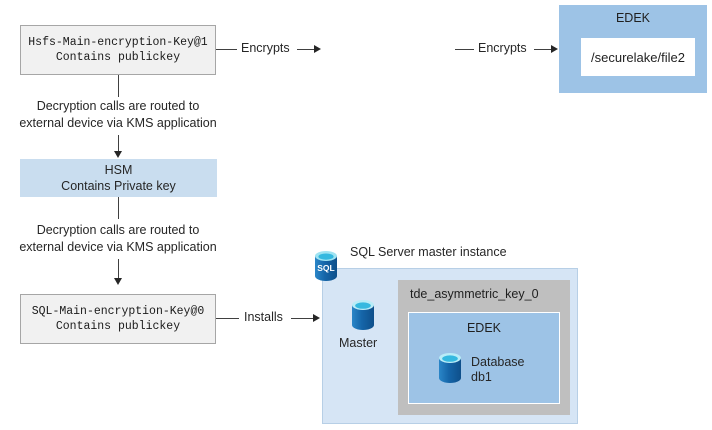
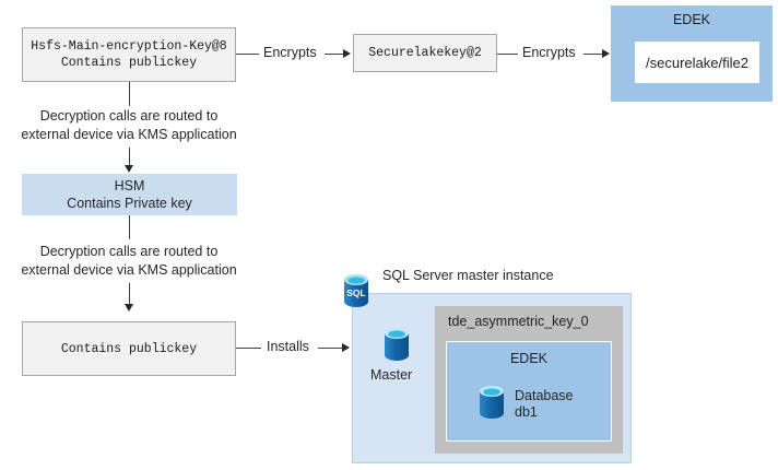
- Hsfs-Main-encryption-Key@1
+ Hsfs-Main-encryption-Key@8
  Contains publickey
  Encrypts
+ Securelakekey@2
  Encrypts
  EDEK
  /securelake/file2
  Decryption calls are routed to
  external device via KMS application
  HSM
  Contains Private key
  Decryption calls are routed to
  external device via KMS application
- SQL-Main-encryption-Key@0
  Contains publickey
  Installs
  SQL Server master instance
  SQL
  Master
  tde_asymmetric_key_0
  EDEK
  Database
  db1
